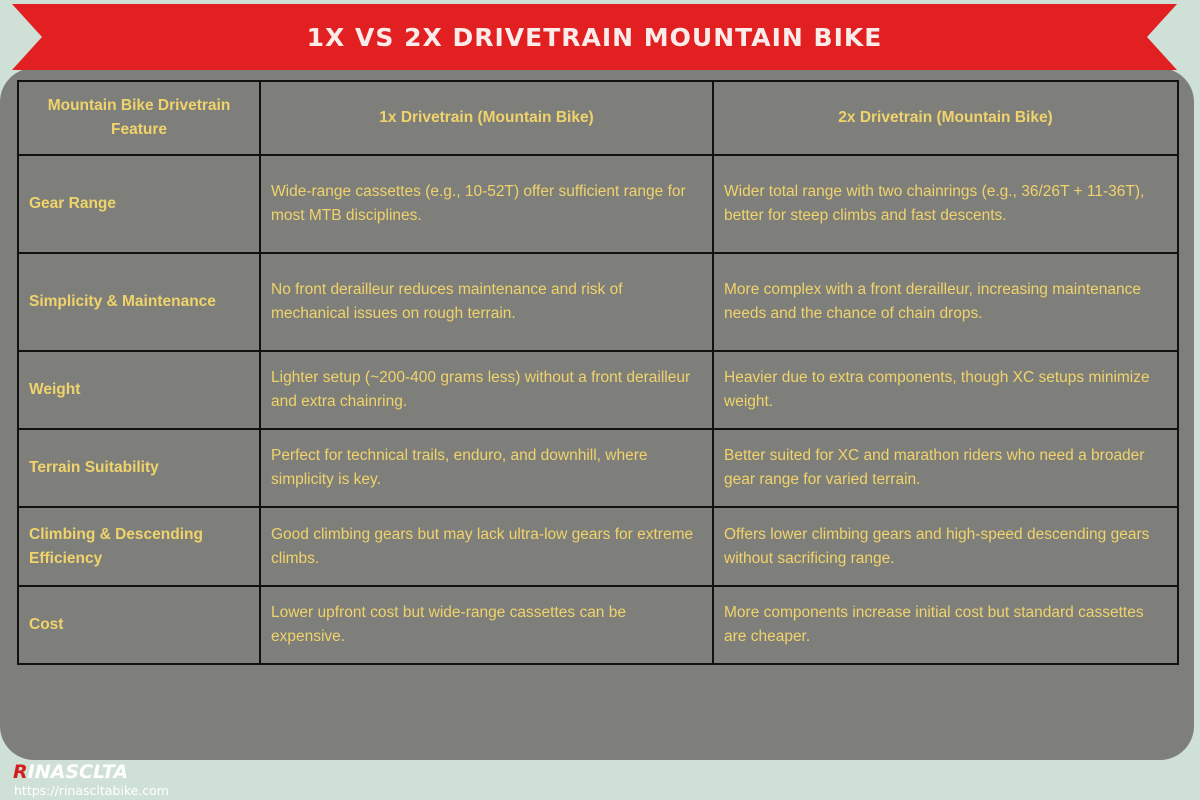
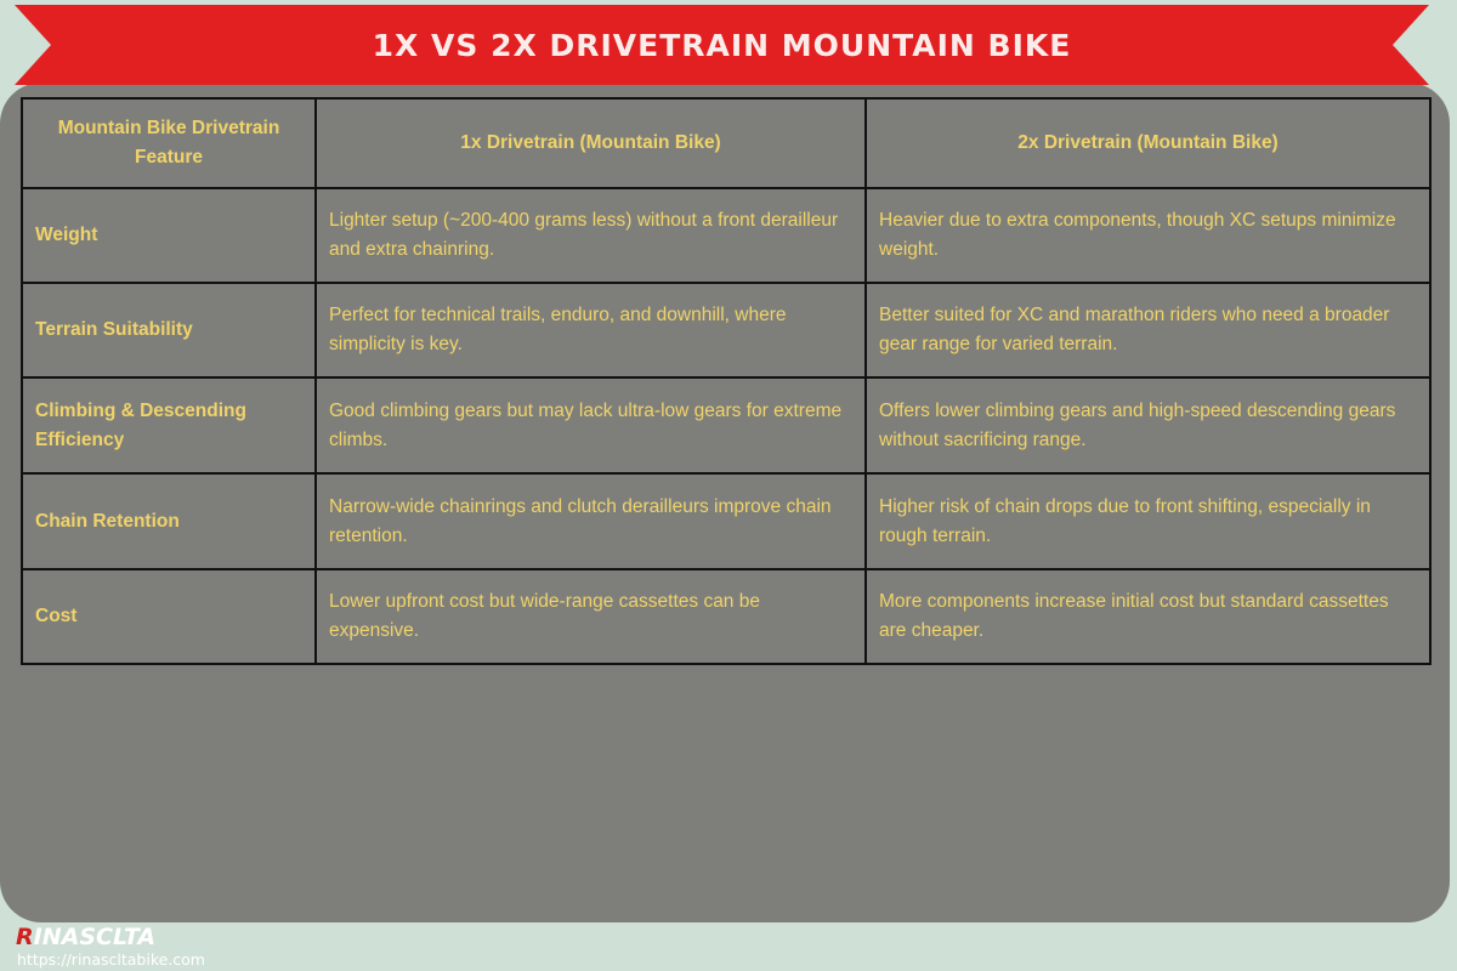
  1X VS 2X DRIVETRAIN MOUNTAIN BIKE
  Mountain Bike Drivetrain Feature	1x Drivetrain (Mountain Bike)	2x Drivetrain (Mountain Bike)
- Gear Range	Wide-range cassettes (e.g., 10-52T) offer sufficient range for most MTB disciplines.	Wider total range with two chainrings (e.g., 36/26T + 11-36T), better for steep climbs and fast descents.
- Simplicity & Maintenance	No front derailleur reduces maintenance and risk of mechanical issues on rough terrain.	More complex with a front derailleur, increasing maintenance needs and the chance of chain drops.
  Weight	Lighter setup (~200-400 grams less) without a front derailleur and extra chainring.	Heavier due to extra components, though XC setups minimize weight.
  Terrain Suitability	Perfect for technical trails, enduro, and downhill, where simplicity is key.	Better suited for XC and marathon riders who need a broader gear range for varied terrain.
  Climbing & Descending Efficiency	Good climbing gears but may lack ultra-low gears for extreme climbs.	Offers lower climbing gears and high-speed descending gears without sacrificing range.
+ Chain Retention	Narrow-wide chainrings and clutch derailleurs improve chain retention.	Higher risk of chain drops due to front shifting, especially in rough terrain.
  Cost	Lower upfront cost but wide-range cassettes can be expensive.	More components increase initial cost but standard cassettes are cheaper.
  RINASCLTA
  https://rinascltabike.com
